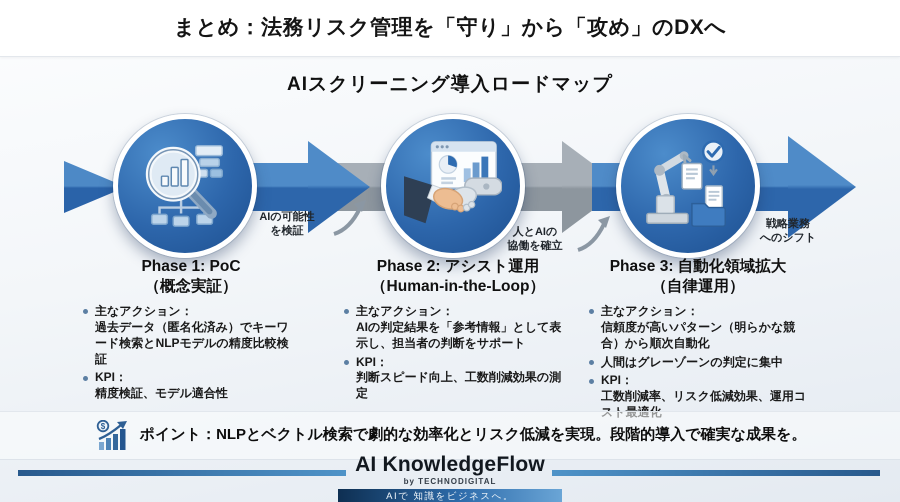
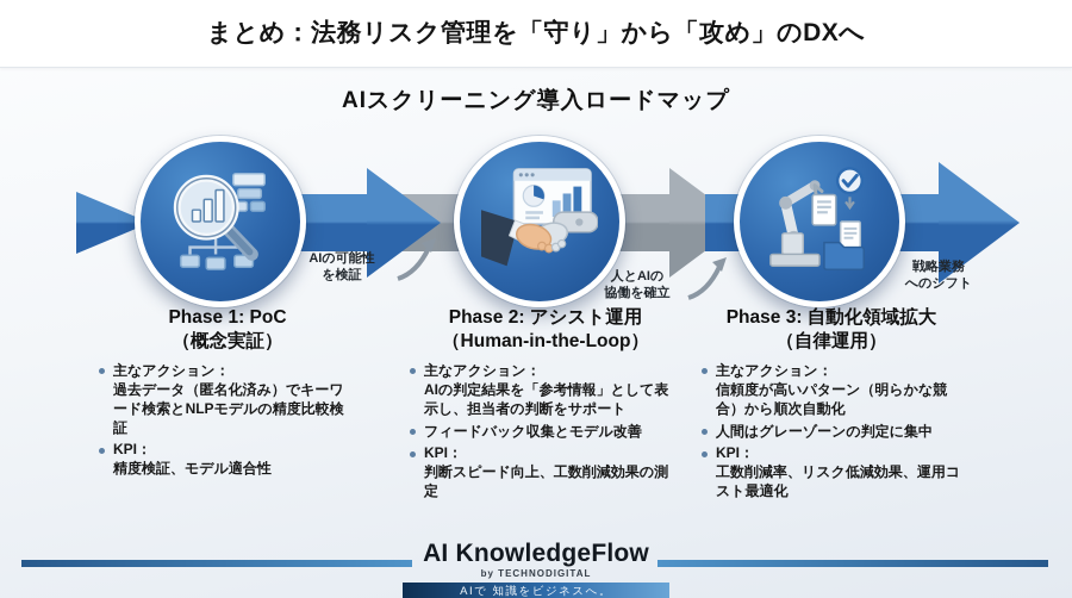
  まとめ：法務リスク管理を「守り」から「攻め」のDXへ
  AIスクリーニング導入ロードマップ
  AIの可能性
  を検証
  人とAIの
  協働を確立
  戦略業務
  へのシフト
  Phase 1: PoC
  （概念実証）
  主なアクション：
  過去データ（匿名化済み）でキーワード検索とNLPモデルの精度比較検証
  KPI：
  精度検証、モデル適合性
  Phase 2: アシスト運用
  （Human-in-the-Loop）
  主なアクション：
  AIの判定結果を「参考情報」として表示し、担当者の判断をサポート
+ フィードバック収集とモデル改善
  KPI：
  判断スピード向上、工数削減効果の測定
  Phase 3: 自動化領域拡大
  （自律運用）
  主なアクション：
  信頼度が高いパターン（明らかな競合）から順次自動化
  人間はグレーゾーンの判定に集中
  KPI：
  工数削減率、リスク低減効果、運用コスト最適化
- $
- ポイント：NLPとベクトル検索で劇的な効率化とリスク低減を実現。段階的導入で確実な成果を。
  AI KnowledgeFlow
  by TECHNODIGITAL
  AIで 知識をビジネスへ。
